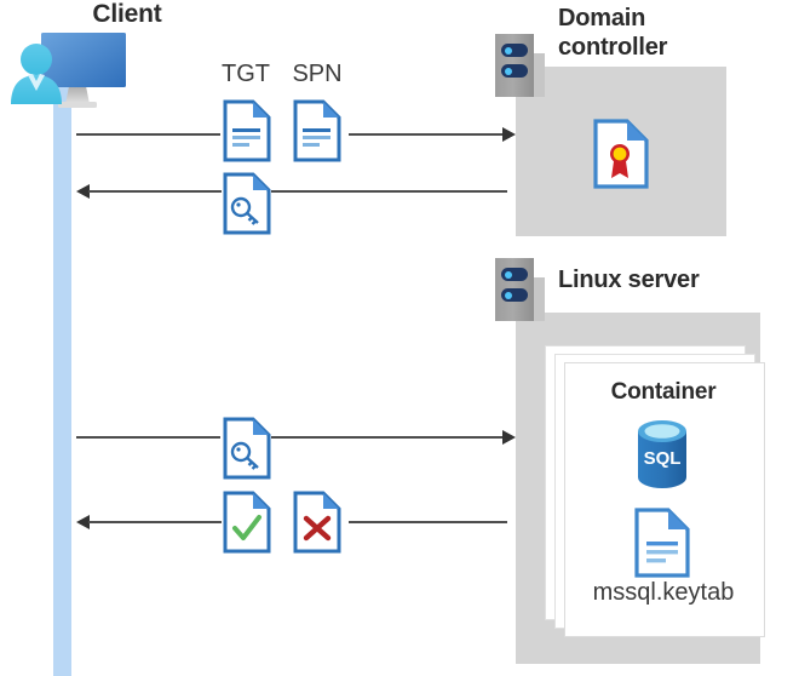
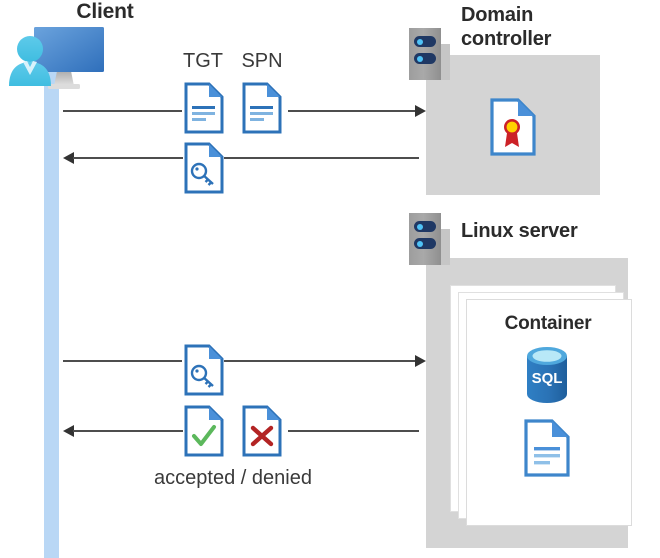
  Client
  Domain
  controller
  Linux server
  Container
  SQL
- mssql.keytab
  TGT
  SPN
+ accepted / denied
